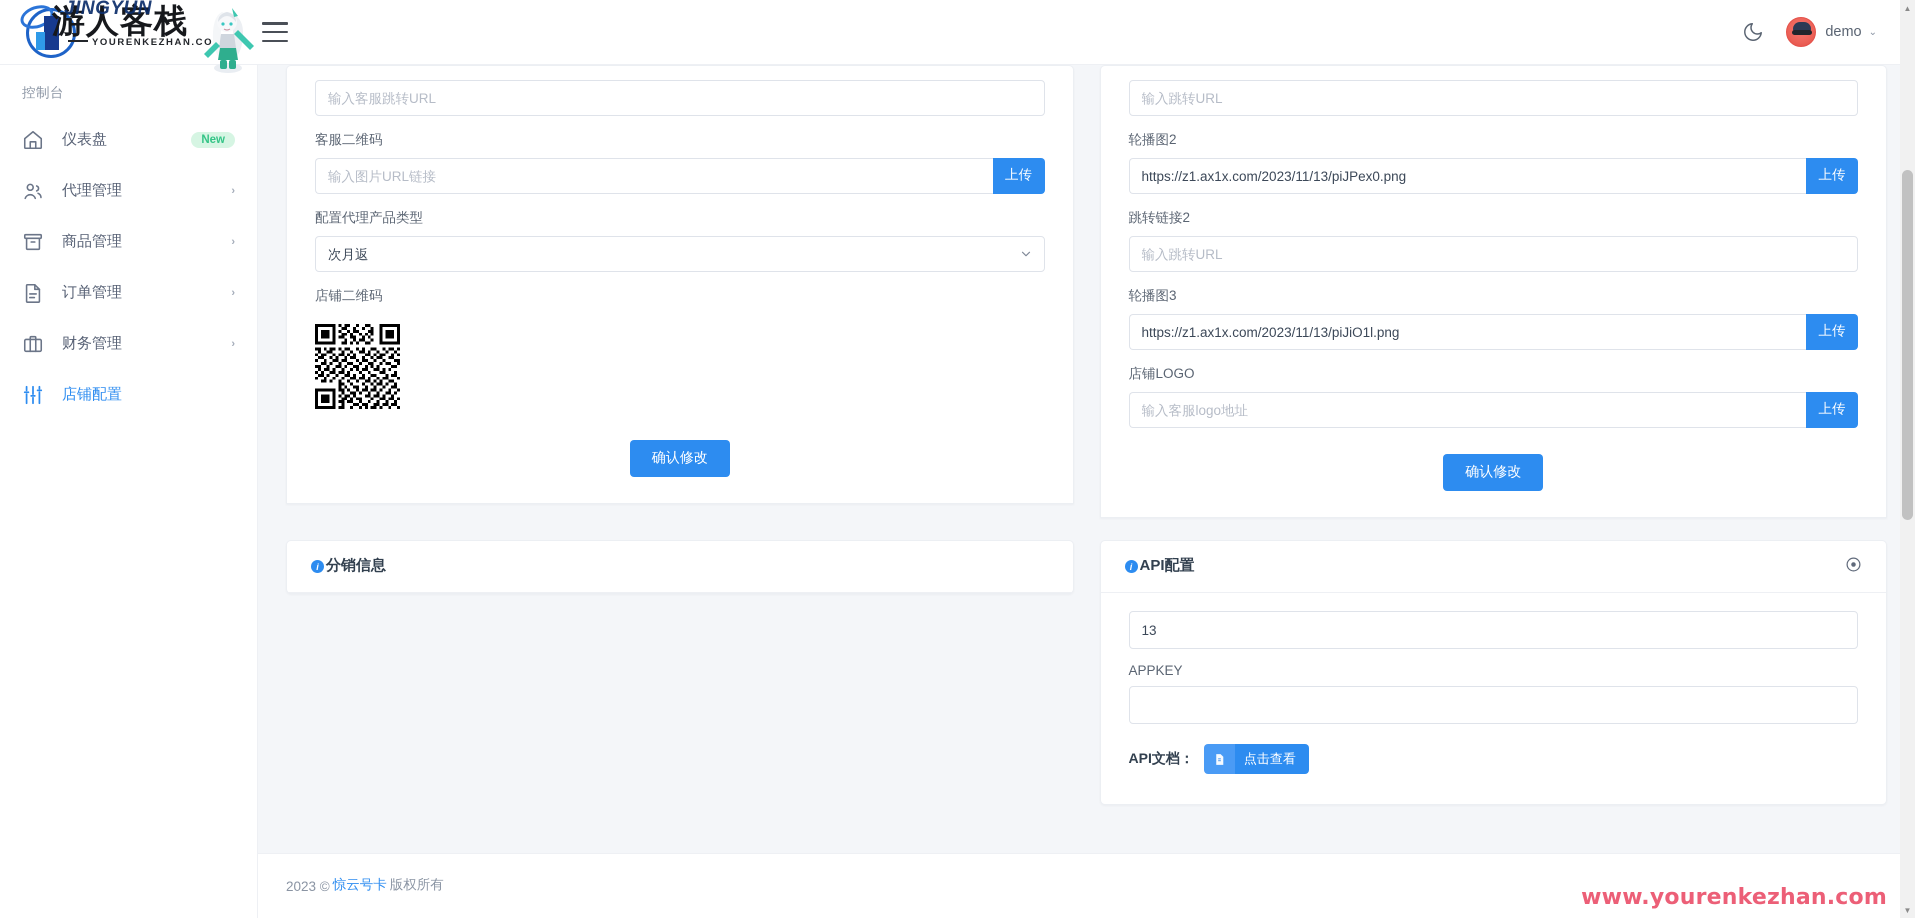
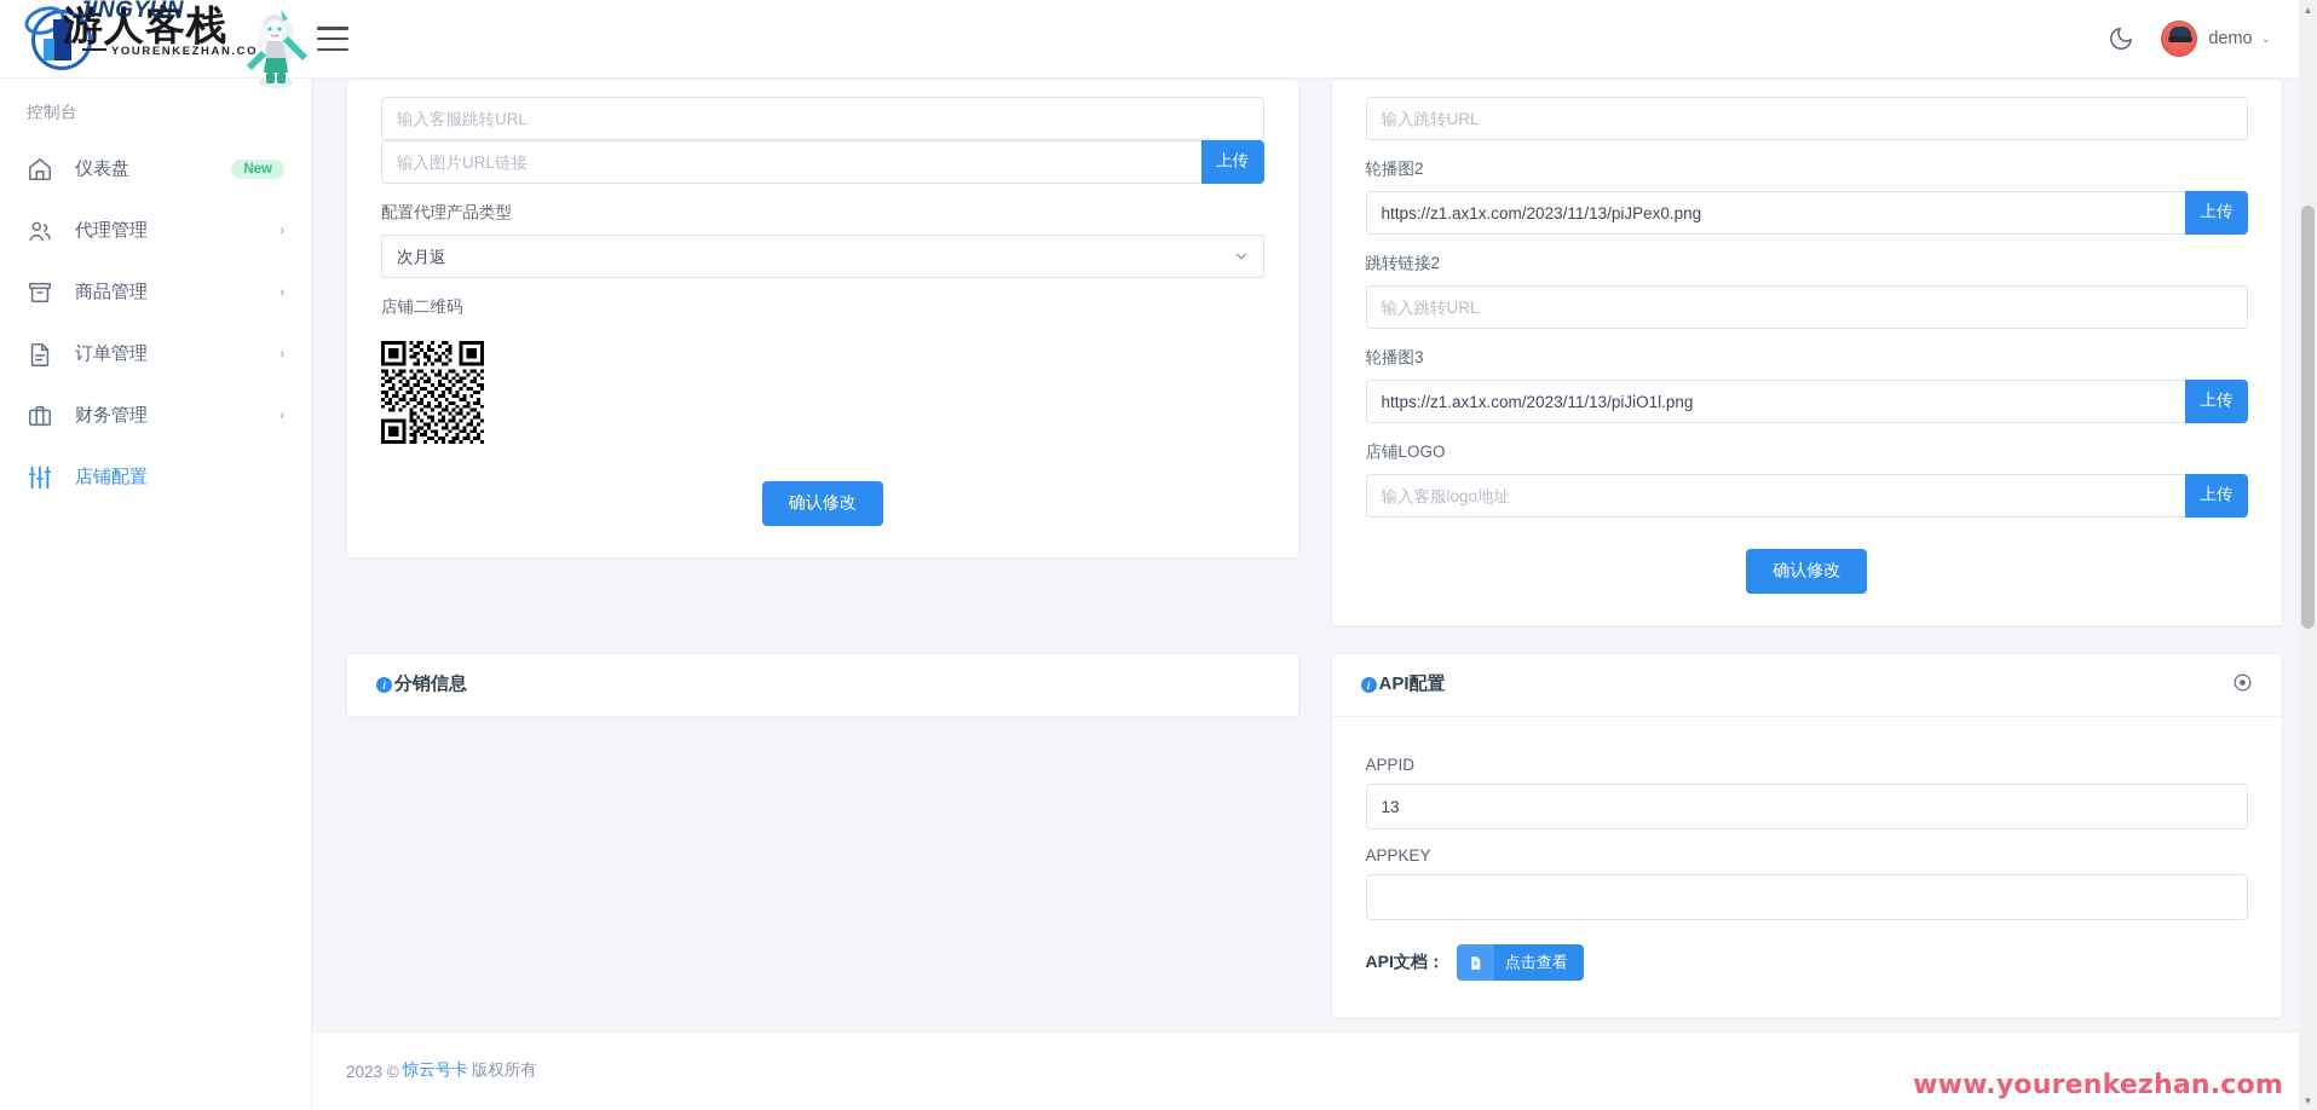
  游人客栈
  JINGYUN
  YOURENKEZHAN.CO
  demo
  ⌄
  控制台
  仪表盘
  New
  代理管理
  ›
  商品管理
  ›
  订单管理
  ›
  财务管理
  ›
  店铺配置
  输入客服跳转URL
- 客服二维码
  输入图片URL链接
  上传
  配置代理产品类型
  次月返
  店铺二维码
  确认修改
  输入跳转URL
  轮播图2
  https://z1.ax1x.com/2023/11/13/piJPex0.png
  上传
  跳转链接2
  输入跳转URL
  轮播图3
  https://z1.ax1x.com/2023/11/13/piJiO1l.png
  上传
  店铺LOGO
  输入客服logo地址
  上传
  确认修改
  i
  分销信息
  i
  API配置
+ APPID
  13
  APPKEY
  API文档：
  点击查看
  2023 ©
  惊云号卡
  版权所有
  www.yourenkezhan.com
  ▲
  ▼
